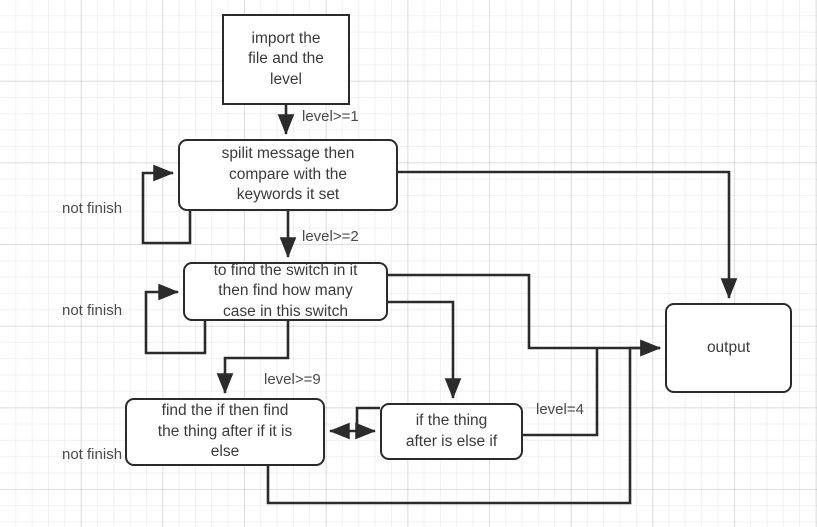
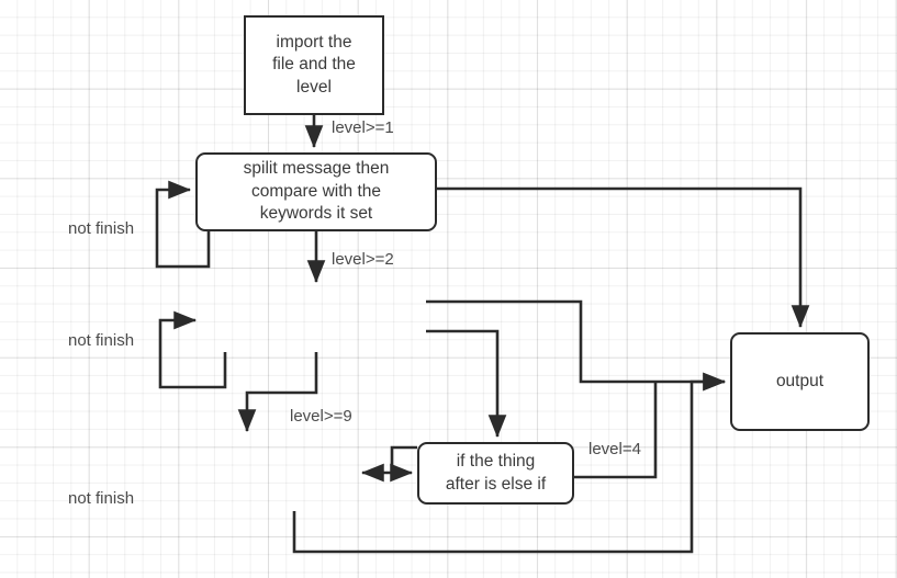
  import the
  file and the
  level
  spilit message then
  compare with the
  keywords it set
- to find the switch in it
- then find how many
- case in this switch
- find the if then find
- the thing after if it is
- else
  if the thing
  after is else if
  output
  level>=1
  level>=2
  level>=9
  level=4
  not finish
  not finish
  not finish
